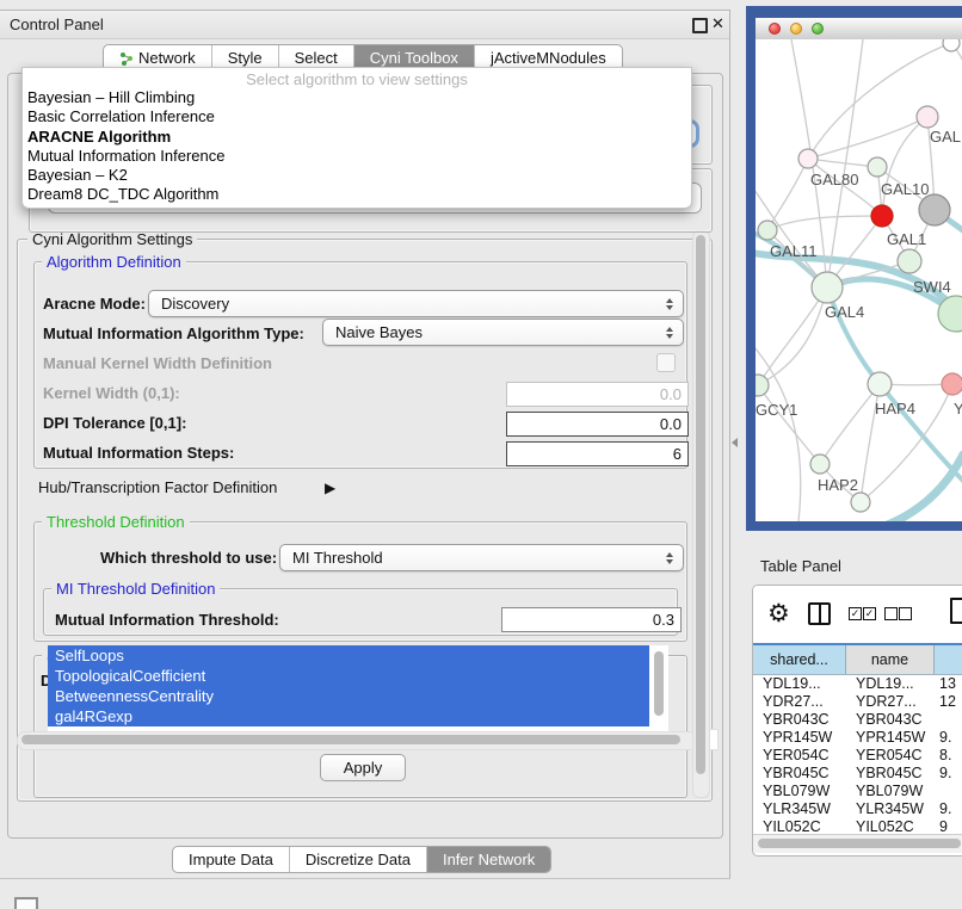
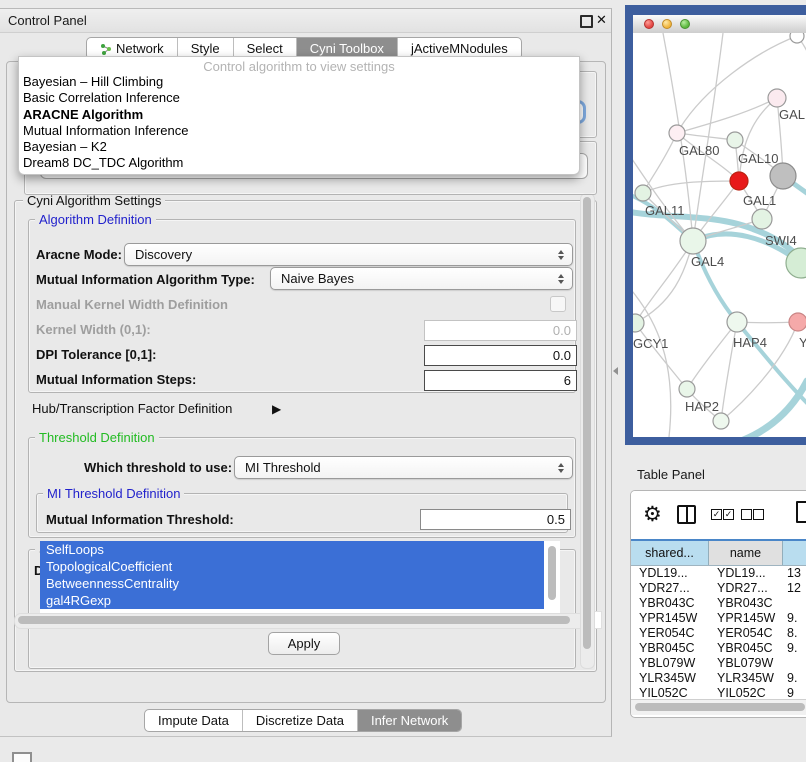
  Control Panel
  ✕
  Network
  Style
  Select
  Cyni Toolbox
  jActiveMNodules
- Select algorithm to view settings
+ Control algorithm to view settings
  Bayesian – Hill Climbing
  Basic Correlation Inference
  ARACNE Algorithm
  Mutual Information Inference
  Bayesian – K2
  Dream8 DC_TDC Algorithm
  Cyni Algorithm Settings
  Algorithm Definition
  Aracne Mode:
  Discovery
  Mutual Information Algorithm Type:
  Naive Bayes
  Manual Kernel Width Definition
  Kernel Width (0,1):
  0.0
  DPI Tolerance [0,1]:
  0.0
  Mutual Information Steps:
  6
  Hub/Transcription Factor Definition
  ▶
  Threshold Definition
  Which threshold to use:
  MI Threshold
  MI Threshold Definition
  Mutual Information Threshold:
- 0.3
+ 0.5
  SelfLoops
  TopologicalCoefficient
  BetweennessCentrality
  gal4RGexp
  Apply
  Impute Data
  Discretize Data
  Infer Network
  GAL
  GAL80
  GAL10
  GAL1
  SWI4
  GAL11
  GAL4
  GCY1
  HAP4
  Y
  HAP2
  Table Panel
  ⚙
  ✓
  ✓
  shared...
  name
  YDL19...
  YDL19...
  13
  YDR27...
  YDR27...
  12
  YBR043C
  YBR043C
  YPR145W
  YPR145W
  9.
  YER054C
  YER054C
  8.
  YBR045C
  YBR045C
  9.
  YBL079W
  YBL079W
  YLR345W
  YLR345W
  9.
  YIL052C
  YIL052C
  9
